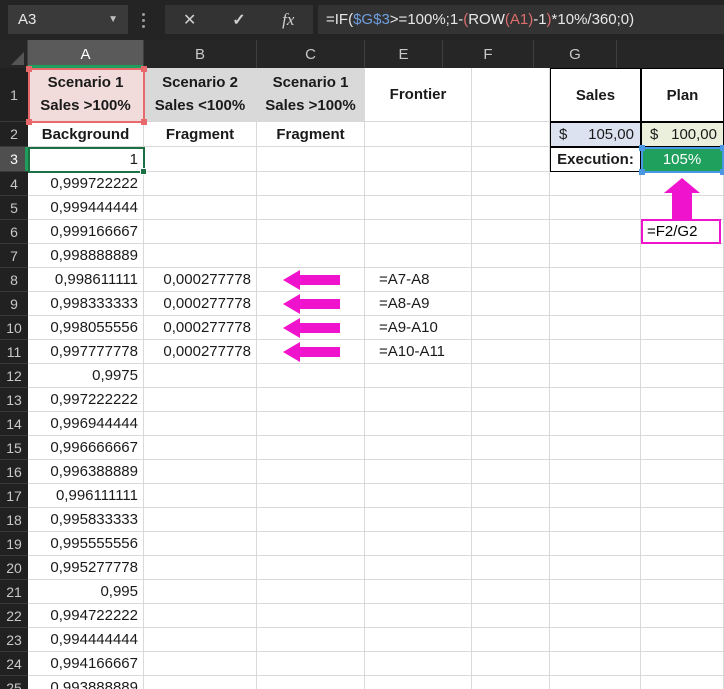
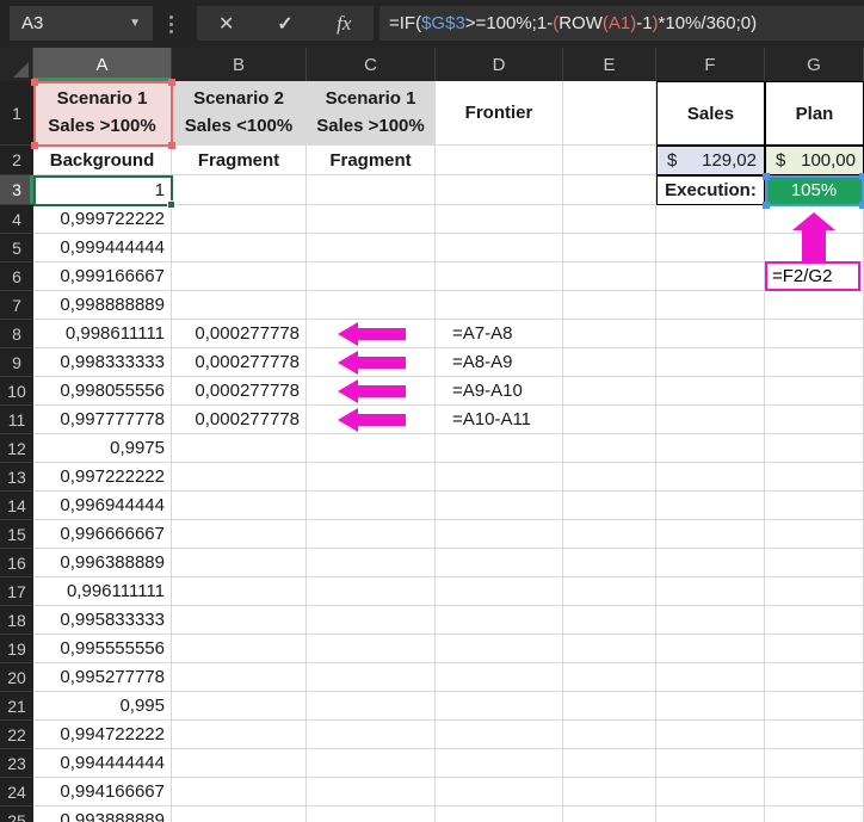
  A3
  ▼
  ✕
  ✓
  fx
  =IF(
  $G$3
  >=100%;1-
  (
  ROW
  (A1)
  -1
  )
  *10%/360;0)
  A
  B
  C
+ D
  E
  F
  G
  1
  Scenario 1
  Sales >100%
  Scenario 2
  Sales <100%
  Scenario 1
  Sales >100%
  Frontier
  Sales
  Plan
  2
  Background
  Fragment
  Fragment
  $
- 105,00
+ 129,02
  $
  100,00
  3
  1
  Execution:
  105%
  4
  0,999722222
  5
  0,999444444
  6
  0,999166667
  7
  0,998888889
  8
  0,998611111
  0,000277778
  =A7-A8
  9
  0,998333333
  0,000277778
  =A8-A9
  10
  0,998055556
  0,000277778
  =A9-A10
  11
  0,997777778
  0,000277778
  =A10-A11
  12
  0,9975
  13
  0,997222222
  14
  0,996944444
  15
  0,996666667
  16
  0,996388889
  17
  0,996111111
  18
  0,995833333
  19
  0,995555556
  20
  0,995277778
  21
  0,995
  22
  0,994722222
  23
  0,994444444
  24
  0,994166667
  25
  0,993888889
  =F2/G2
